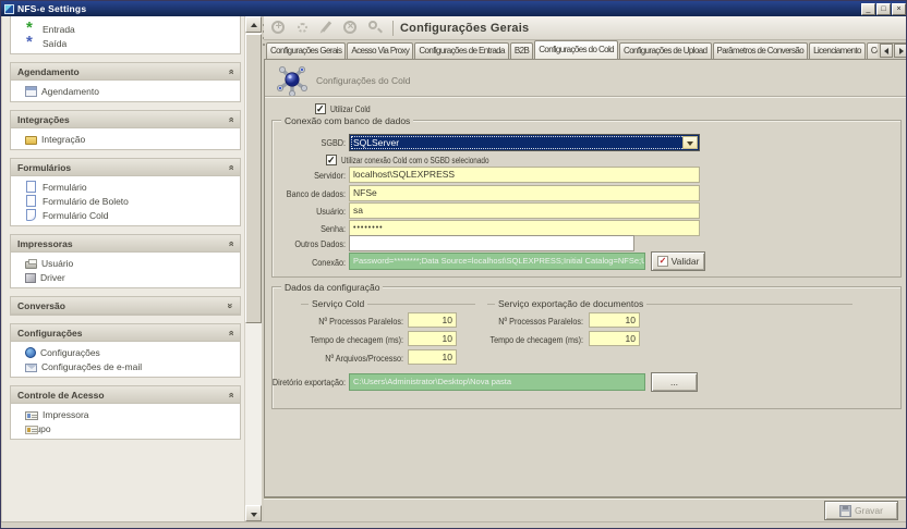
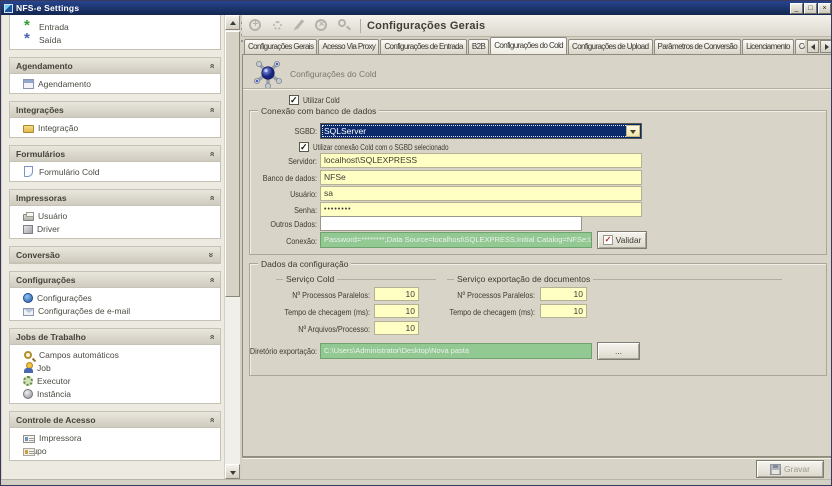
  NFS-e Settings
  Entrada
  Saída
  Agendamento
  Agendamento
  Integrações
  Integração
  Formulários
- Formulário
- Formulário de Boleto
  Formulário Cold
  Impressoras
  Usuário
  Driver
  Conversão
  Configurações
  Configurações
  Configurações de e-mail
+ Jobs de Trabalho
+ Campos automáticos
+ Job
+ Executor
+ Instância
  Controle de Acesso
  Impressora
  +
  ×
  Configurações Gerais
  Configurações Gerais
  Acesso Via Proxy
  Configurações de Entrada
  B2B
  Configurações do Cold
  Configurações de Upload
  Parâmetros de Conversão
  Licenciamento
  Configurações do Cold
  Utilizar Cold
  Conexão com banco de dados
  SGBD:
  SQLServer
  Utilizar conexão Cold com o SGBD selecionado
  Servidor:
  localhost\SQLEXPRESS
  Banco de dados:
  NFSe
  Usuário:
  sa
  Senha:
  Outros Dados:
  Conexão:
  Password=********;Data Source=localhost\SQLEXPRESS;Initial Catalog=NFSe;U
  Validar
  Dados da configuração
  Serviço Cold
  Serviço exportação de documentos
  Nº Processos Paralelos:
  10
  Tempo de checagem (ms):
  10
  Nº Arquivos/Processo:
  10
  Nº Processos Paralelos:
  10
  Tempo de checagem (ms):
  10
  Diretório exportação:
  C:\Users\Administrator\Desktop\Nova pasta
  ...
  Gravar
